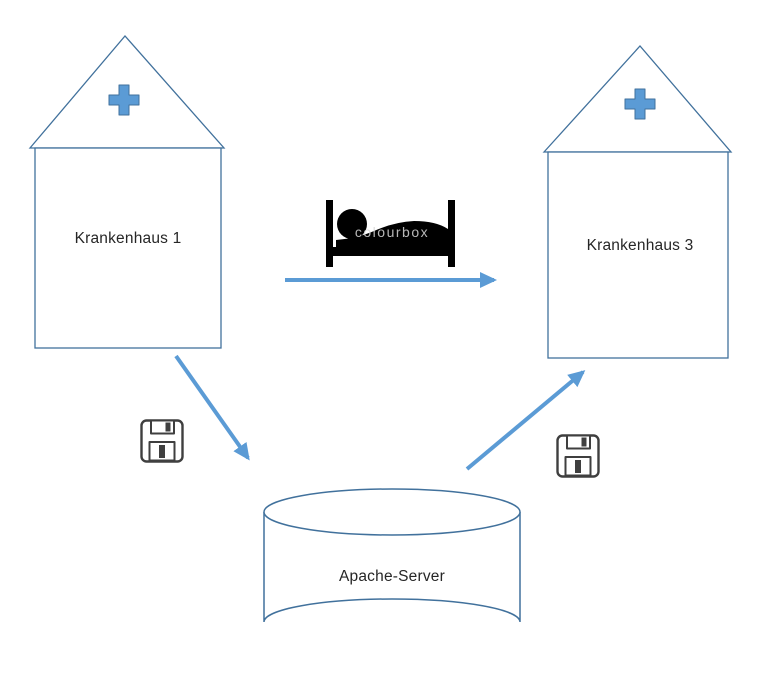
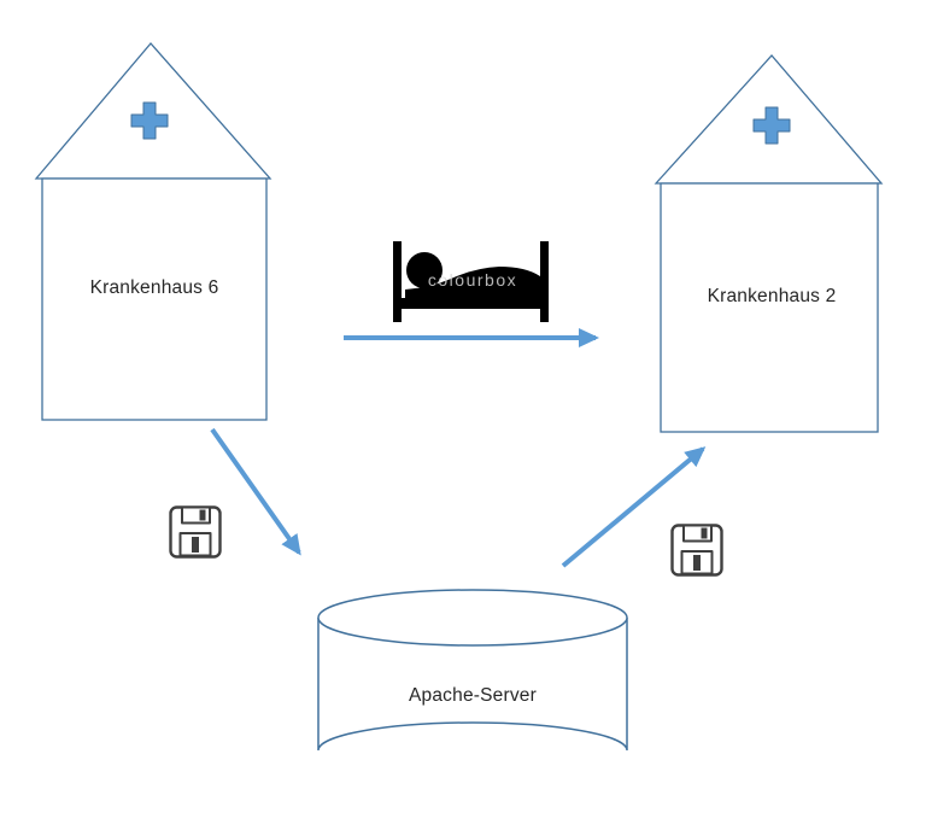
- Krankenhaus 1
+ Krankenhaus 6
- Krankenhaus 3
+ Krankenhaus 2
  Apache-Server
  colourbox
